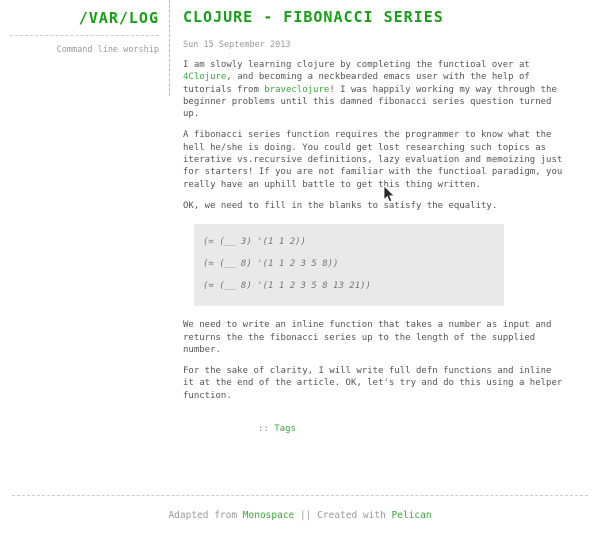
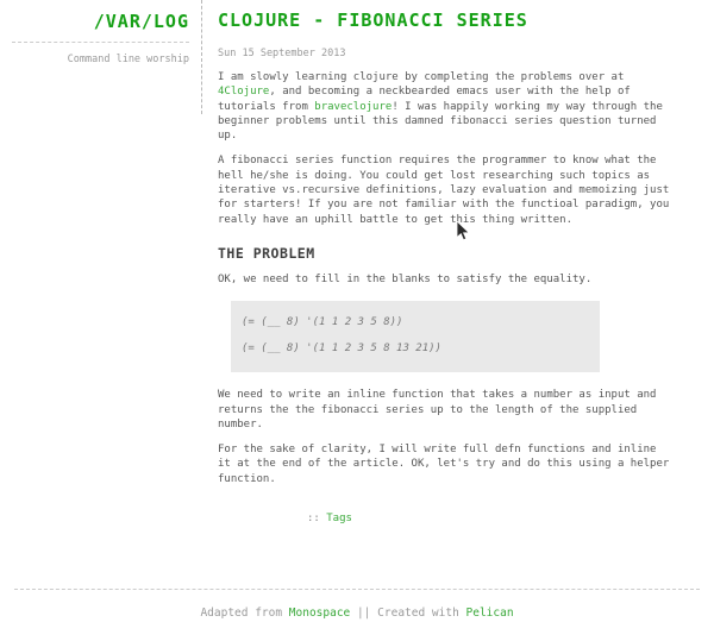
  /VAR/LOG
  Command line worship
  CLOJURE - FIBONACCI SERIES
  Sun 15 September 2013
- I am slowly learning clojure by completing the functioal over at
+ I am slowly learning clojure by completing the problems over at
  4Clojure, and becoming a neckbearded emacs user with the help of
  tutorials from braveclojure! I was happily working my way through the
  beginner problems until this damned fibonacci series question turned
  up.
  A fibonacci series function requires the programmer to know what the
  hell he/she is doing. You could get lost researching such topics as
  iterative vs.recursive definitions, lazy evaluation and memoizing just
  for starters! If you are not familiar with the functioal paradigm, you
  really have an uphill battle to get this thing written.
+ THE PROBLEM
  OK, we need to fill in the blanks to satisfy the equality.
- (= (__ 3) '(1 1 2))
  (= (__ 8) '(1 1 2 3 5 8))
  (= (__ 8) '(1 1 2 3 5 8 13 21))
  We need to write an inline function that takes a number as input and
  returns the the fibonacci series up to the length of the supplied
  number.
  For the sake of clarity, I will write full defn functions and inline
  it at the end of the article. OK, let's try and do this using a helper
  function.
  :: Tags
  Adapted from Monospace || Created with Pelican
